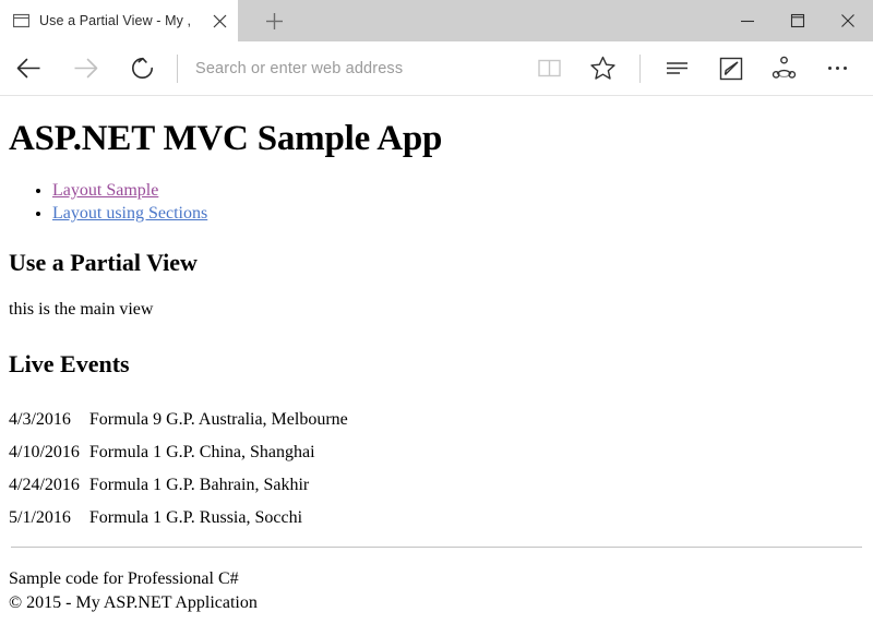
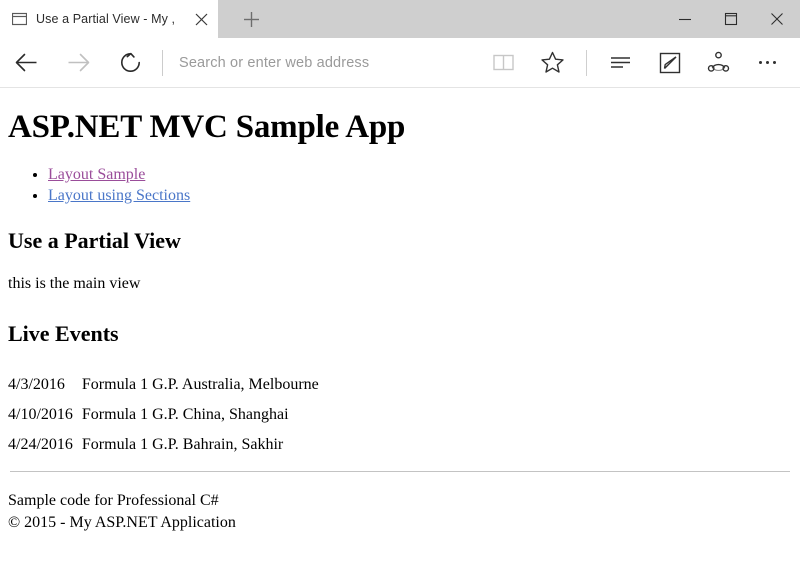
  Use a Partial View - My ,
  Search or enter web address
  ASP.NET MVC Sample App
  Layout Sample
  Layout using Sections
  Use a Partial View
  this is the main view
  Live Events
- 4/3/2016	Formula 9 G.P. Australia, Melbourne
+ 4/3/2016	Formula 1 G.P. Australia, Melbourne
  4/10/2016	Formula 1 G.P. China, Shanghai
  4/24/2016	Formula 1 G.P. Bahrain, Sakhir
- 5/1/2016	Formula 1 G.P. Russia, Socchi
  Sample code for Professional C#
  © 2015 - My ASP.NET Application
